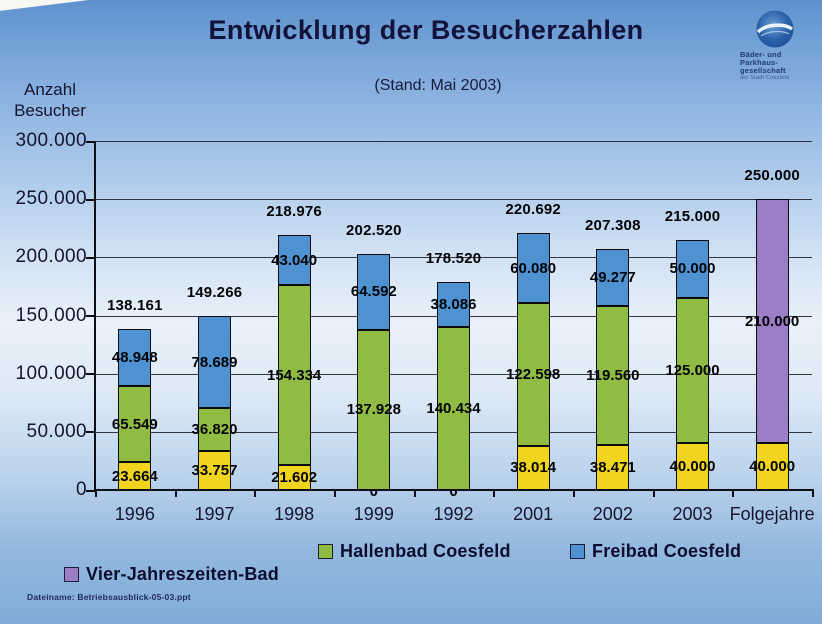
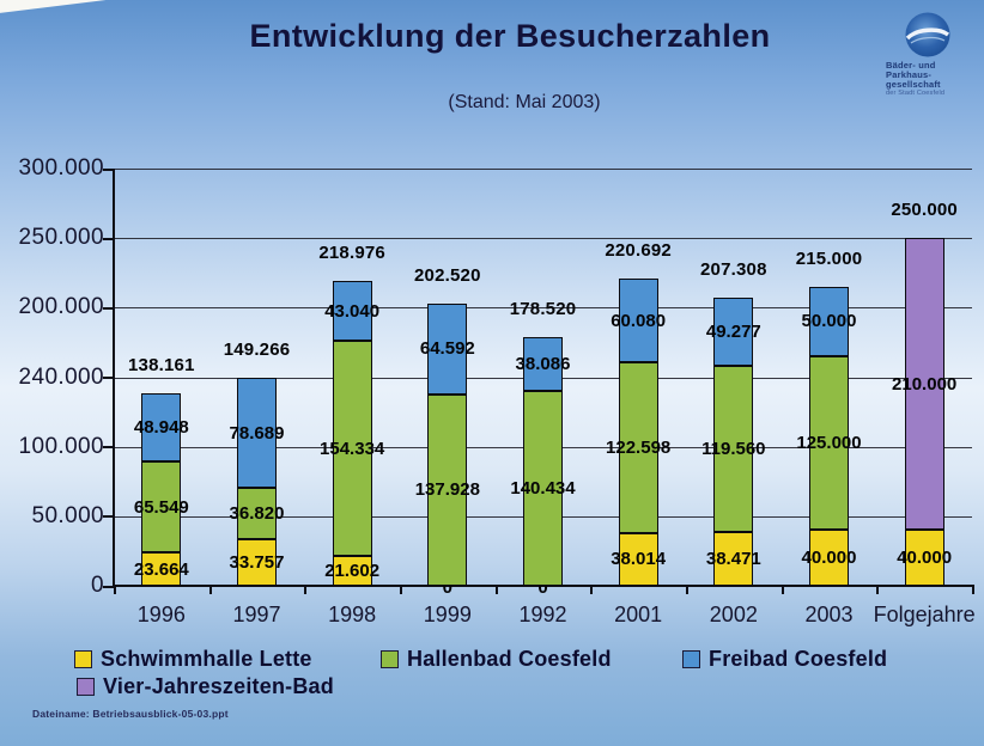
  Entwicklung der Besucherzahlen
  (Stand: Mai 2003)
- Anzahl
- Besucher
  Bäder- und
  Parkhaus-
  gesellschaft
  300.000
  250.000
  200.000
- 150.000
+ 240.000
  100.000
  50.000
  0
  1996
  1997
  1998
  1999
  1992
  2001
  2002
  2003
  Folgejahre
  23.664
  65.549
  48.948
  138.161
  33.757
  36.820
  78.689
  149.266
  21.602
  154.334
  43.040
  218.976
  0
  137.928
  64.592
  202.520
  0
  140.434
  38.086
  178.520
  38.014
  122.598
  60.080
  220.692
  38.471
  119.560
  49.277
  207.308
  40.000
  125.000
  50.000
  215.000
  40.000
  210.000
  250.000
+ Schwimmhalle Lette
  Hallenbad Coesfeld
  Freibad Coesfeld
  Vier-Jahreszeiten-Bad
  Dateiname: Betriebsausblick-05-03.ppt
